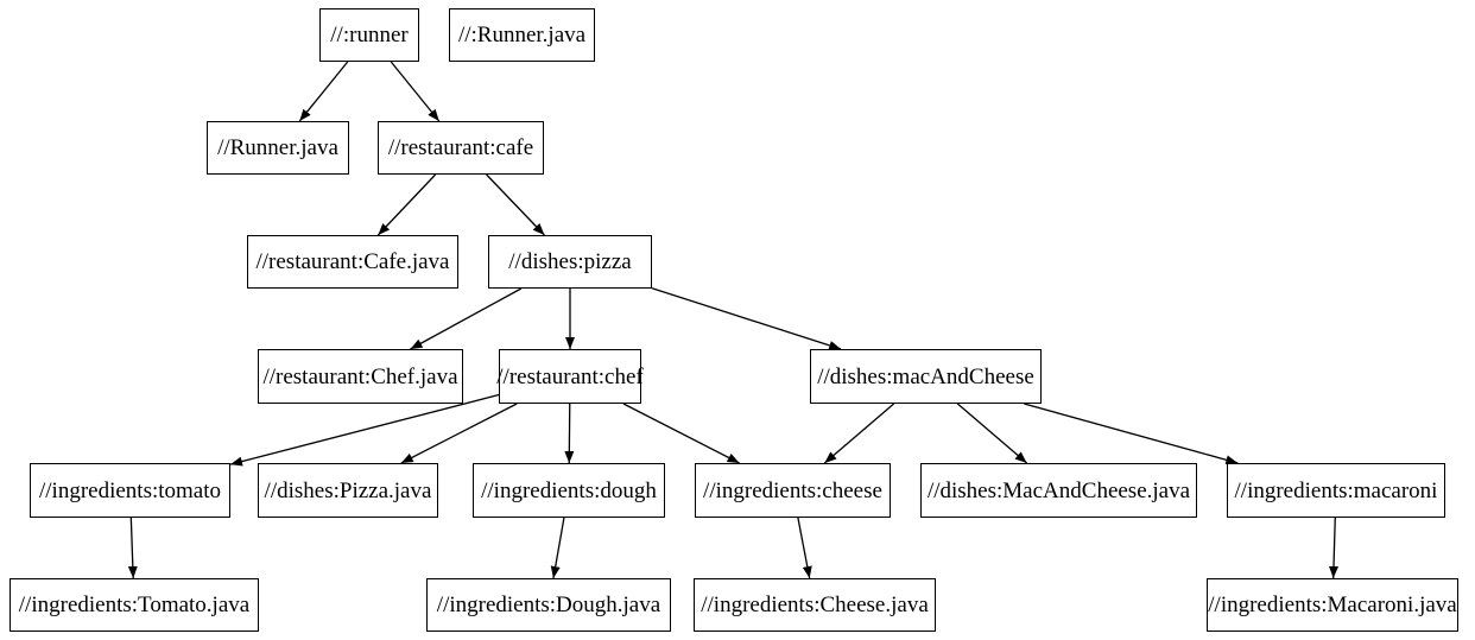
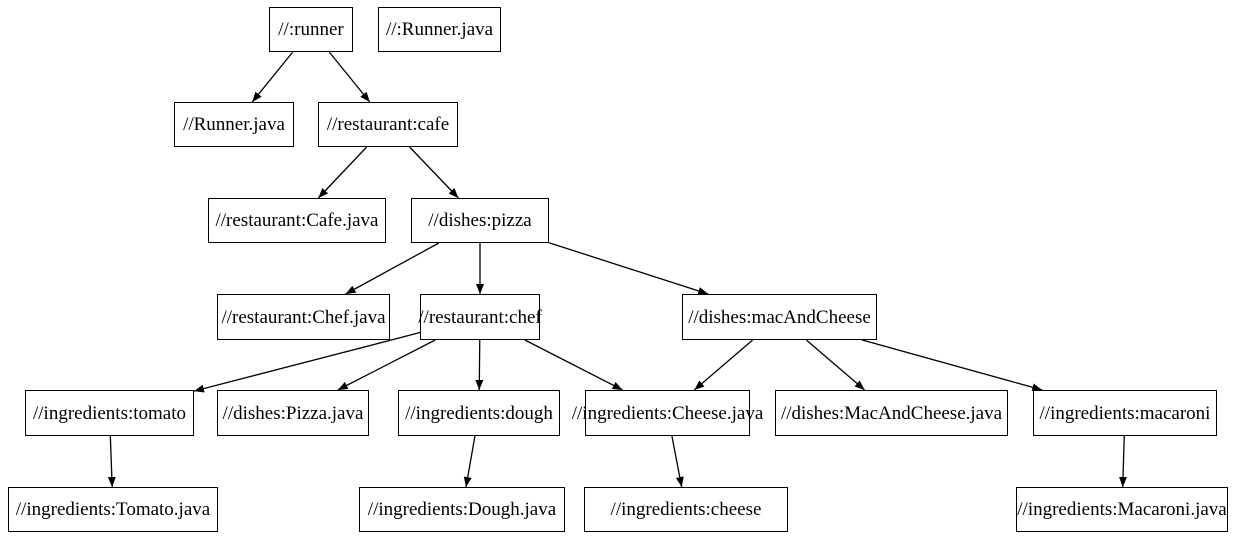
  //:runner
  //:Runner.java
  //Runner.java
  //restaurant:cafe
  //restaurant:Cafe.java
  //dishes:pizza
  //restaurant:Chef.java
  //restaurant:chef
  //dishes:macAndCheese
  //ingredients:tomato
  //dishes:Pizza.java
  //ingredients:dough
- //ingredients:cheese
+ //ingredients:Cheese.java
  //dishes:MacAndCheese.java
  //ingredients:macaroni
  //ingredients:Tomato.java
  //ingredients:Dough.java
- //ingredients:Cheese.java
+ //ingredients:cheese
  //ingredients:Macaroni.java
